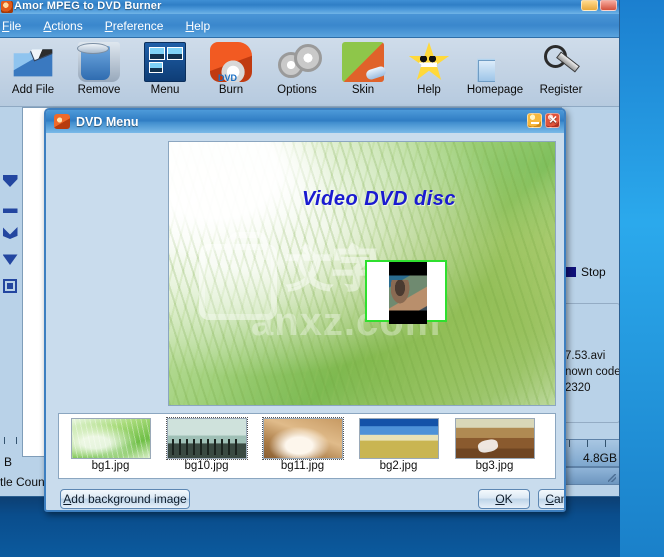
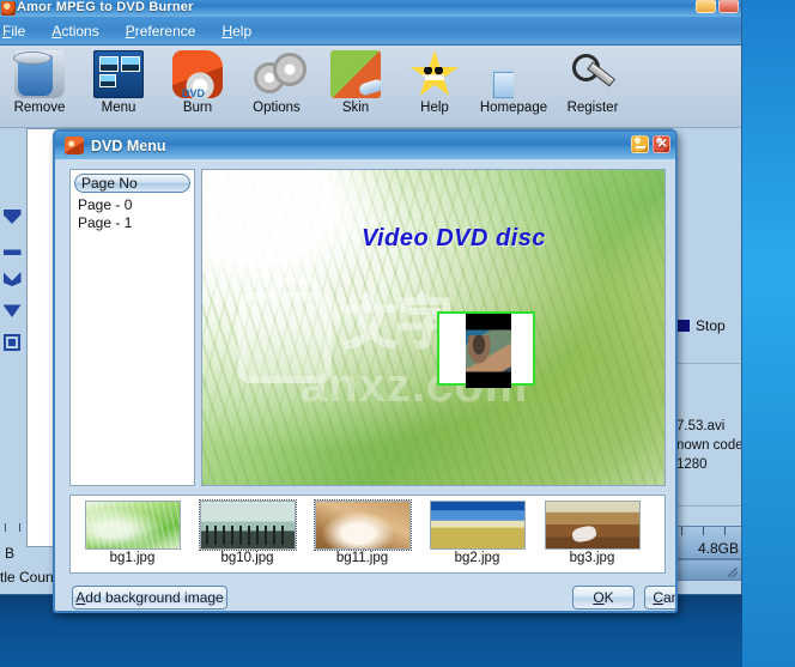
  Amor MPEG to DVD Burner
  File
  Actions
  Preference
  Help
- Add File
  Remove
  Menu
  Burn
  Options
  Skin
  Help
  Homepage
  Register
  Stop
  7.53.avi
  nown code
- 2320
+ 1280
  4.8GB
  B
  tle Coun
  DVD Menu
+ Page No
+ Page - 0
+ Page - 1
  Video DVD disc
  文字
  anxz.c
  bg1.jpg
  bg10.jpg
  bg11.jpg
  bg2.jpg
  bg3.jpg
  A
  dd background image
  O
  K
  C
